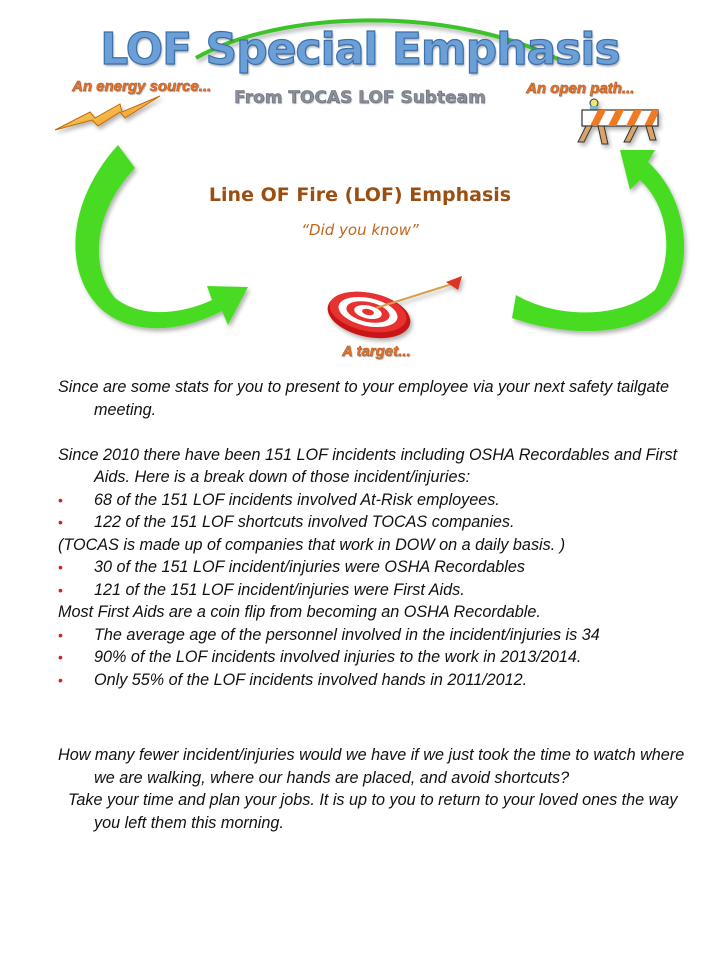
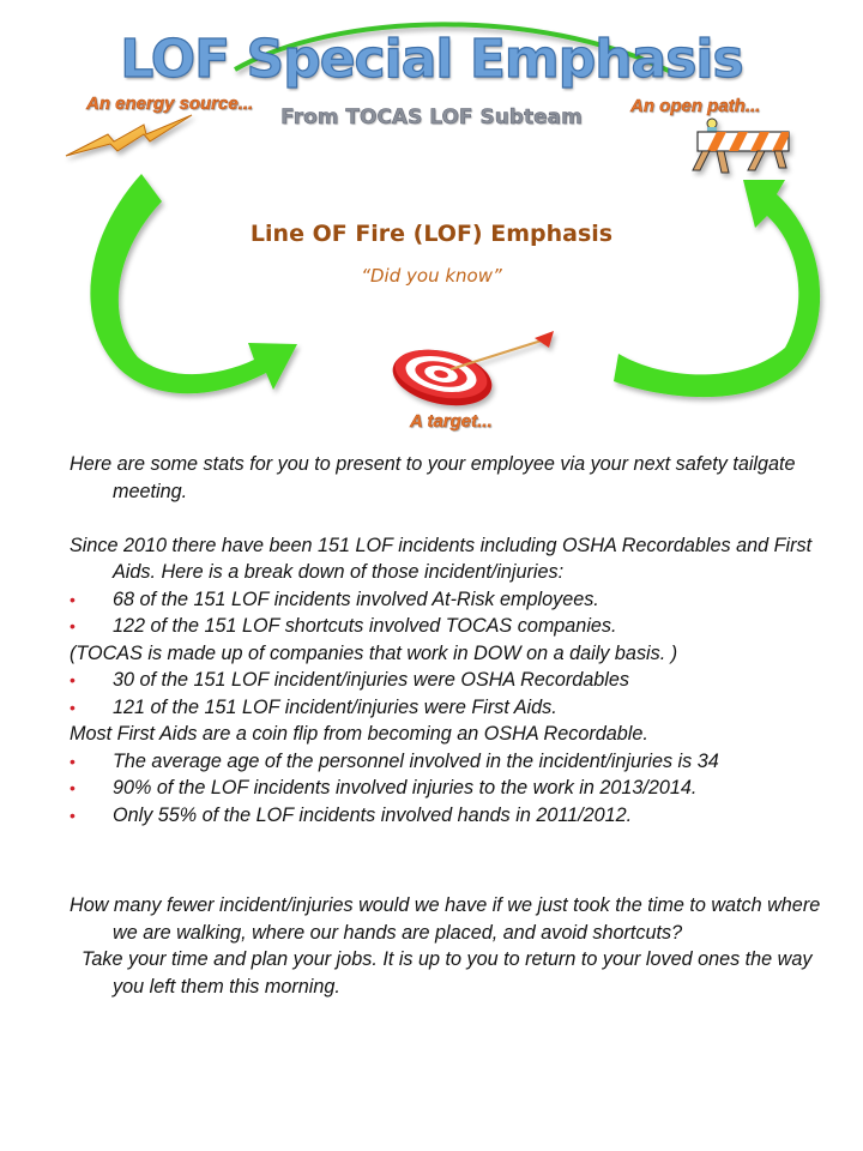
  LOF Special Emphasis
  From TOCAS LOF Subteam
  An energy source...
  An open path...
  A target...
  Line OF Fire (LOF) Emphasis
  “Did you know”
- Since are some stats for you to present to your employee via your next safety tailgate meeting.
+ Here are some stats for you to present to your employee via your next safety tailgate meeting.
  Since 2010 there have been 151 LOF incidents including OSHA Recordables and First Aids. Here is a break down of those incident/injuries:
  •
  68 of the 151 LOF incidents involved At-Risk employees.
  •
  122 of the 151 LOF shortcuts involved TOCAS companies.
  (TOCAS is made up of companies that work in DOW on a daily basis. )
  •
  30 of the 151 LOF incident/injuries were OSHA Recordables
  •
  121 of the 151 LOF incident/injuries were First Aids.
  Most First Aids are a coin flip from becoming an OSHA Recordable.
  •
  The average age of the personnel involved in the incident/injuries is 34
  •
  90% of the LOF incidents involved injuries to the work in 2013/2014.
  •
  Only 55% of the LOF incidents involved hands in 2011/2012.
  How many fewer incident/injuries would we have if we just took the time to watch where we are walking, where our hands are placed, and avoid shortcuts?
  Take your time and plan your jobs. It is up to you to return to your loved ones the way you left them this morning.
